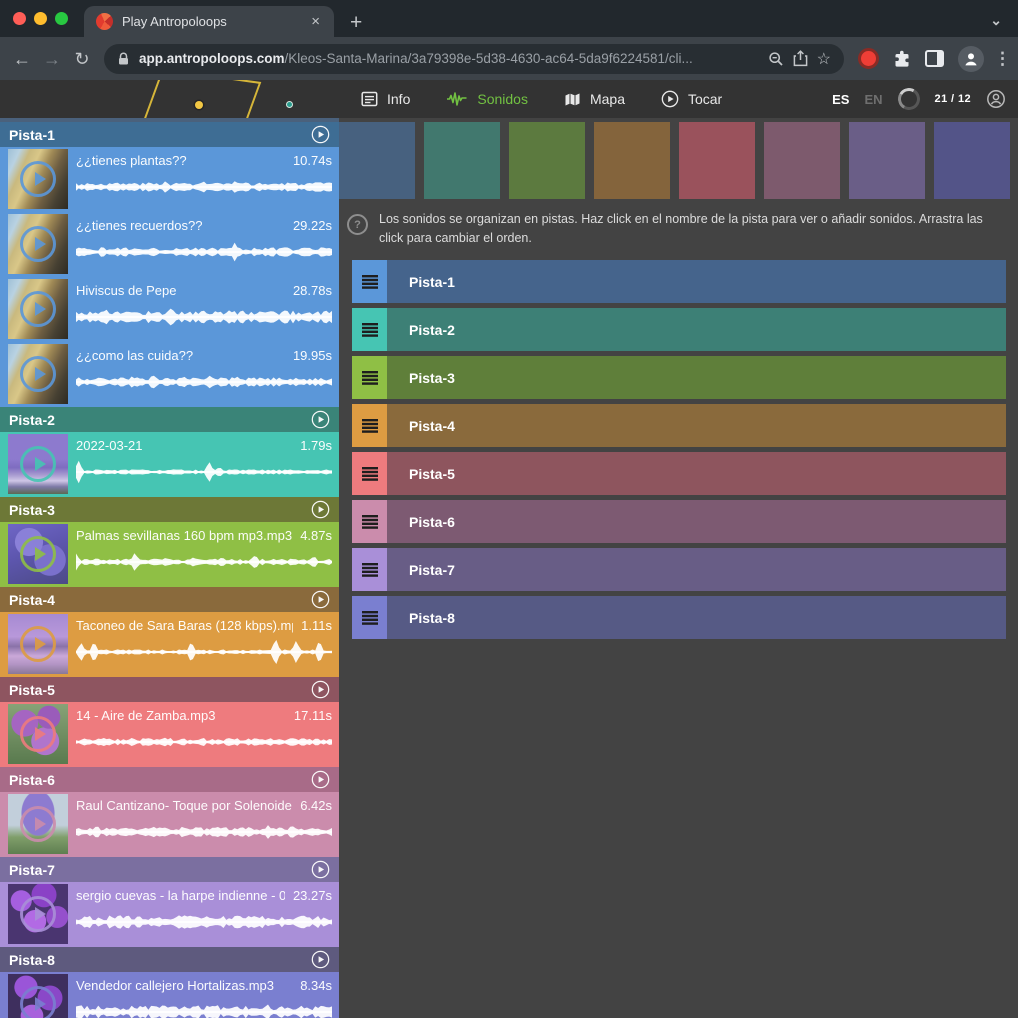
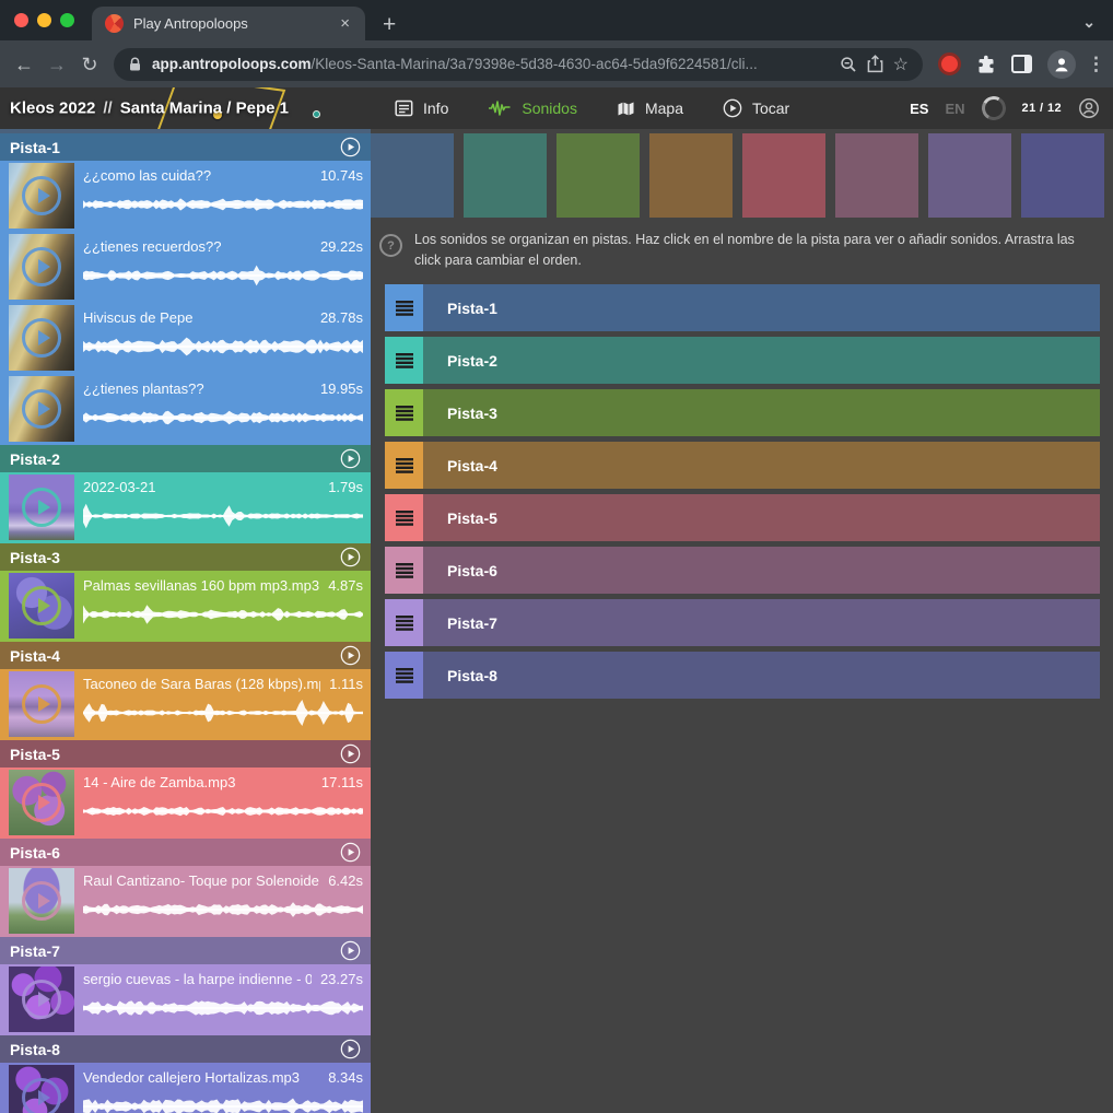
  Play Antropoloops
  ×
  +
  ⌄
  ←
  →
  ↻
  app.antropoloops.com/Kleos-Santa-Marina/3a79398e-5d38-4630-ac64-5da9f6224581/cli...
  ☆
  ⋮
+ Kleos 2022 // Santa Marina / Pepe 1
  Info
  Sonidos
  Mapa
  Tocar
  ES
  EN
  21 / 12
  Pista-1
- ¿¿tienes plantas??
+ ¿¿como las cuida??
  10.74s
  ¿¿tienes recuerdos??
  29.22s
  Hiviscus de Pepe
  28.78s
- ¿¿como las cuida??
+ ¿¿tienes plantas??
  19.95s
  Pista-2
  2022-03-21
  1.79s
  Pista-3
  Palmas sevillanas 160 bpm mp3.mp3
  4.87s
  Pista-4
  Taconeo de Sara Baras (128 kbps).m
  1.11s
  Pista-5
  14 - Aire de Zamba.mp3
  17.11s
  Pista-6
  Raul Cantizano- Toque por Solenoide
  6.42s
  Pista-7
  sergio cuevas - la harpe indienne - 0
  23.27s
  Pista-8
  Vendedor callejero Hortalizas.mp3
  8.34s
  ?
  Los sonidos se organizan en pistas. Haz click en el nombre de la pista para ver o añadir sonidos. Arrastra las click para cambiar el orden.
  Pista-1
  Pista-2
  Pista-3
  Pista-4
  Pista-5
  Pista-6
  Pista-7
  Pista-8
